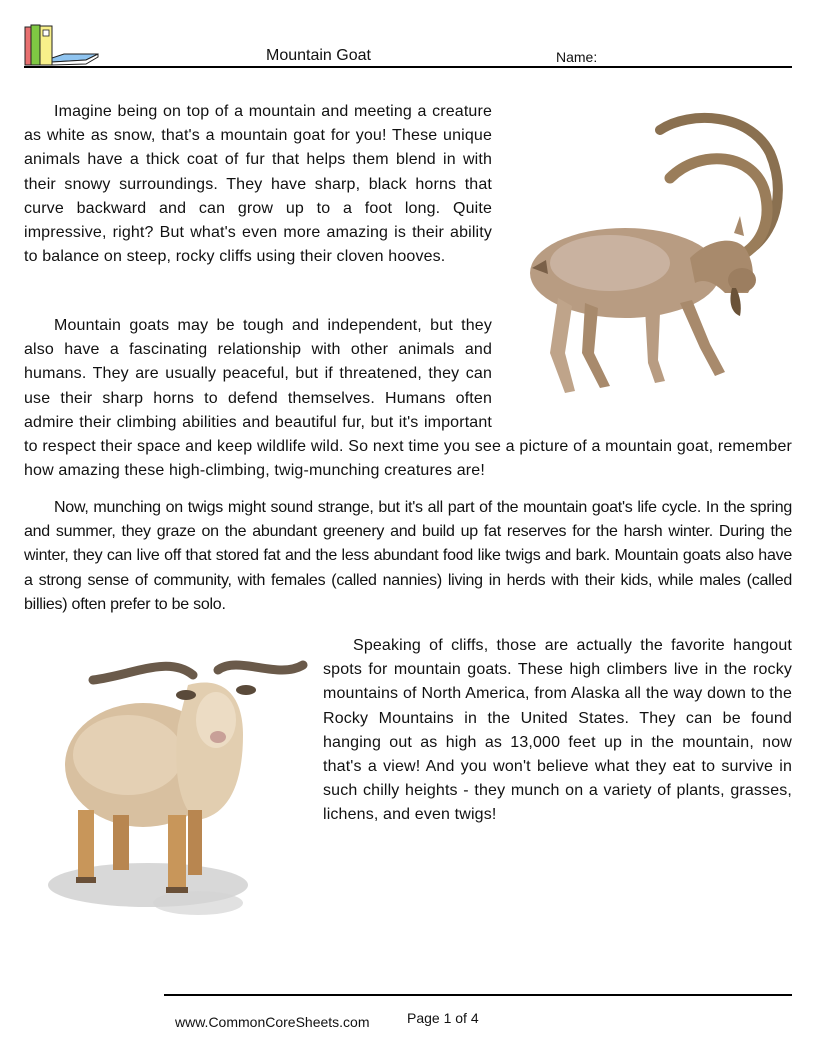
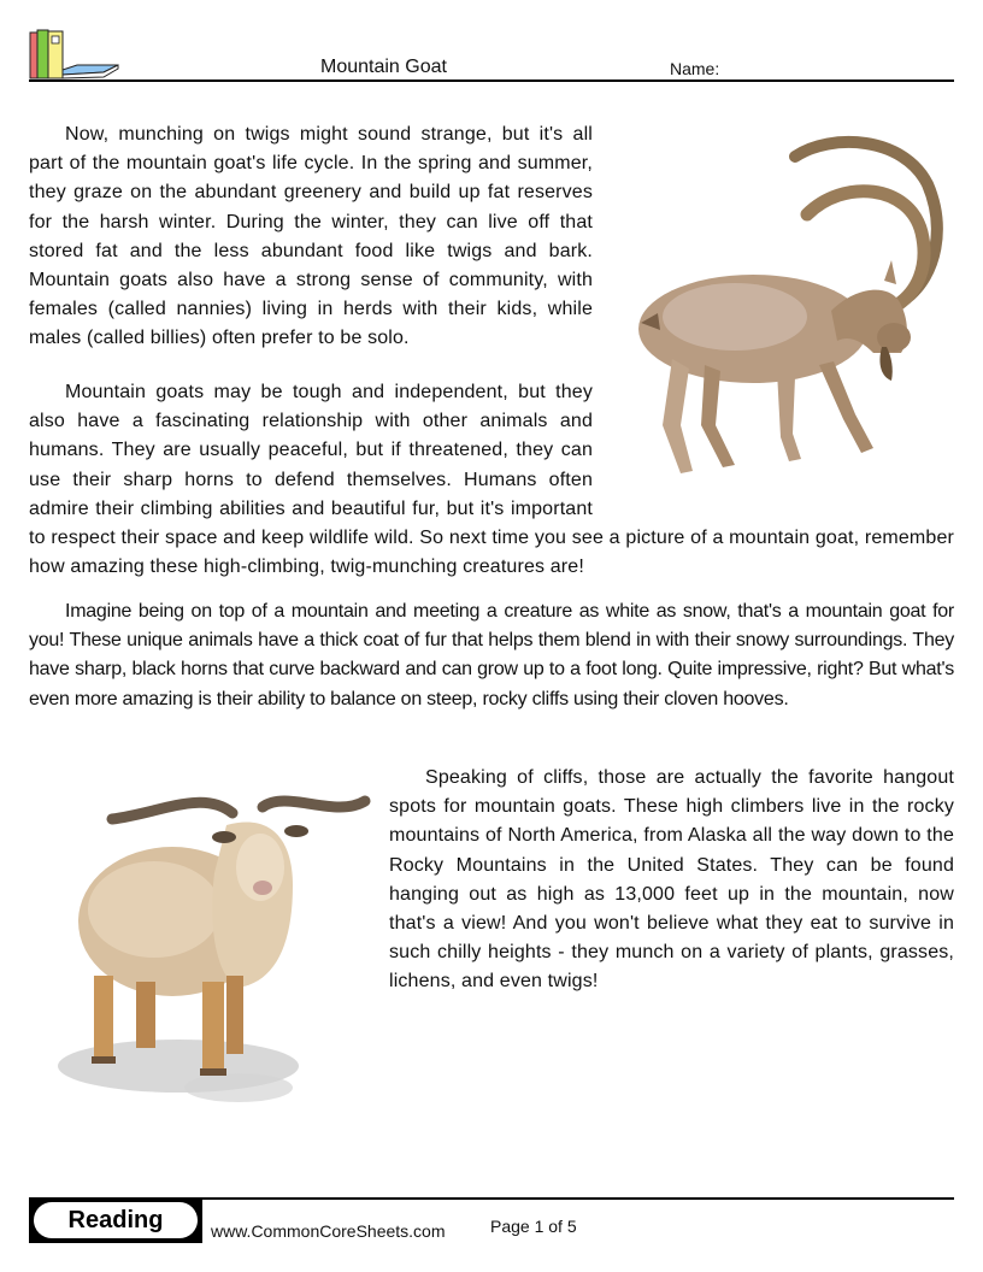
  Mountain Goat
  Name:
- Imagine being on top of a mountain and meeting a creature as white as snow, that's a mountain goat for you! These unique animals have a thick coat of fur that helps them blend in with their snowy surroundings. They have sharp, black horns that curve backward and can grow up to a foot long. Quite impressive, right? But what's even more amazing is their ability to balance on steep, rocky cliffs using their cloven hooves.
+ Now, munching on twigs might sound strange, but it's all part of the mountain goat's life cycle. In the spring and summer, they graze on the abundant greenery and build up fat reserves for the harsh winter. During the winter, they can live off that stored fat and the less abundant food like twigs and bark. Mountain goats also have a strong sense of community, with females (called nannies) living in herds with their kids, while males (called billies) often prefer to be solo.
  Mountain goats may be tough and independent, but they also have a fascinating relationship with other animals and humans. They are usually peaceful, but if threatened, they can use their sharp horns to defend themselves. Humans often admire their climbing abilities and beautiful fur, but it's important to respect their space and keep wildlife wild. So next time you see a picture of a mountain goat, remember how amazing these high-climbing, twig-munching creatures are!
- Now, munching on twigs might sound strange, but it's all part of the mountain goat's life cycle. In the spring and summer, they graze on the abundant greenery and build up fat reserves for the harsh winter. During the winter, they can live off that stored fat and the less abundant food like twigs and bark. Mountain goats also have a strong sense of community, with females (called nannies) living in herds with their kids, while males (called billies) often prefer to be solo.
+ Imagine being on top of a mountain and meeting a creature as white as snow, that's a mountain goat for you! These unique animals have a thick coat of fur that helps them blend in with their snowy surroundings. They have sharp, black horns that curve backward and can grow up to a foot long. Quite impressive, right? But what's even more amazing is their ability to balance on steep, rocky cliffs using their cloven hooves.
  Speaking of cliffs, those are actually the favorite hangout spots for mountain goats. These high climbers live in the rocky mountains of North America, from Alaska all the way down to the Rocky Mountains in the United States. They can be found hanging out as high as 13,000 feet up in the mountain, now that's a view! And you won't believe what they eat to survive in such chilly heights - they munch on a variety of plants, grasses, lichens, and even twigs!
+ Reading
  www.CommonCoreSheets.com
- Page 1 of 4
+ Page 1 of 5
